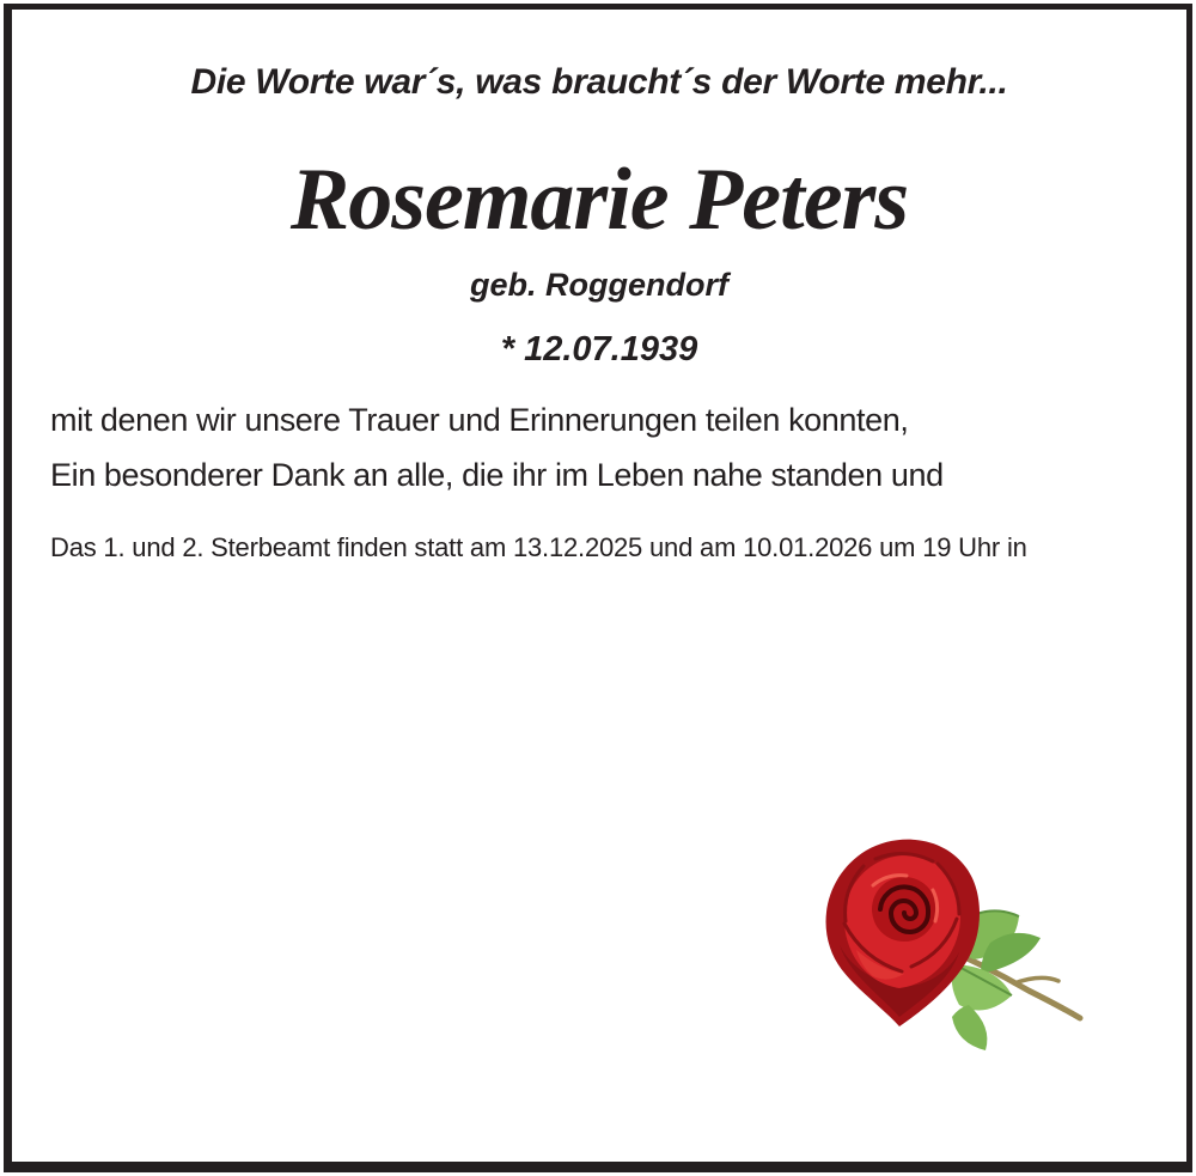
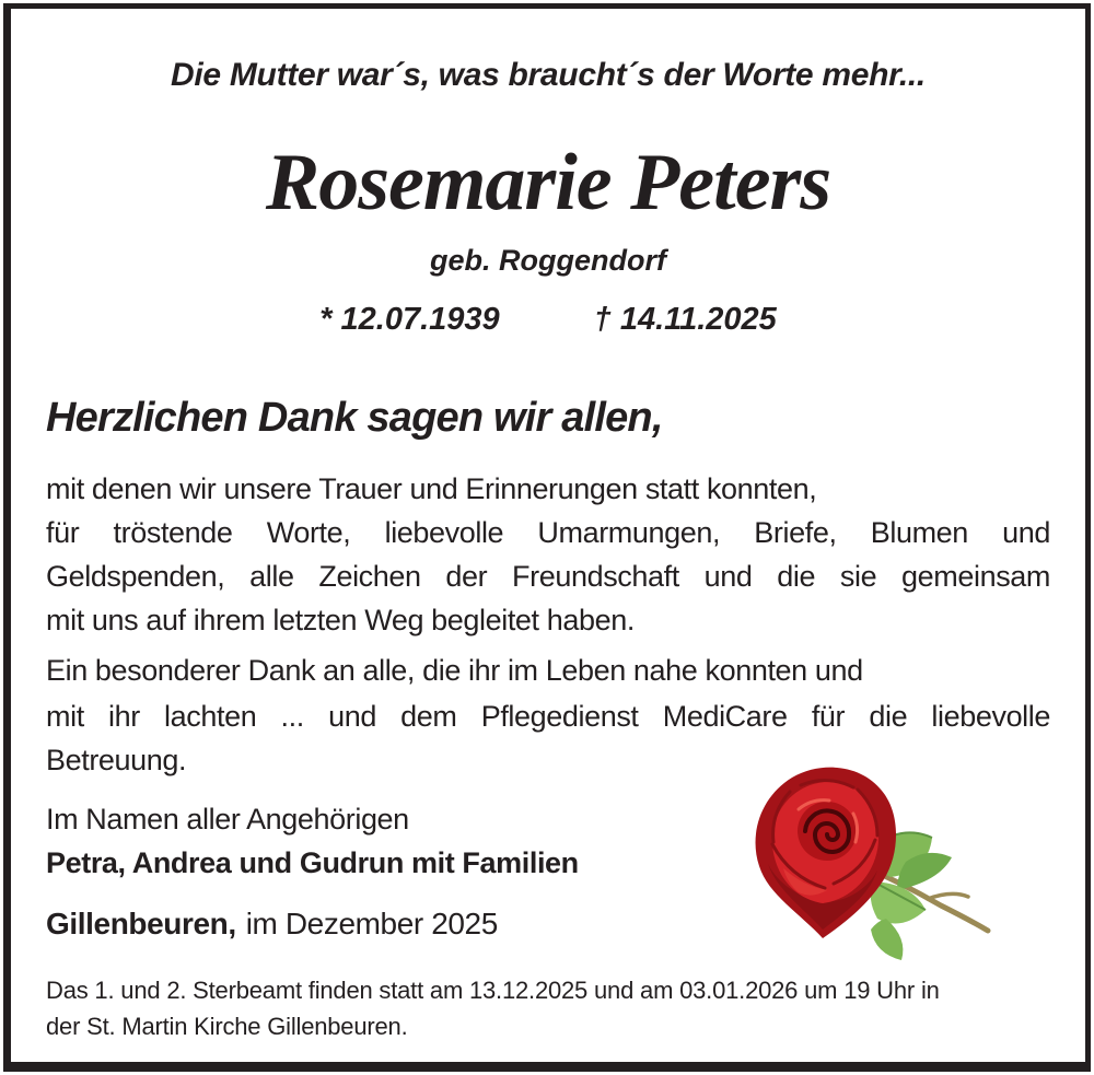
- Die Worte war´s, was braucht´s der Worte mehr...
+ Die Mutter war´s, was braucht´s der Worte mehr...
  Rosemarie Peters
  geb. Roggendorf
  * 12.07.1939
+ † 14.11.2025
+ Herzlichen Dank sagen wir allen,
- mit denen wir unsere Trauer und Erinnerungen teilen konnten,
+ mit denen wir unsere Trauer und Erinnerungen statt konnten,
+ für tröstende Worte, liebevolle Umarmungen, Briefe, Blumen und
+ Geldspenden, alle Zeichen der Freundschaft und die sie gemeinsam
+ mit uns auf ihrem letzten Weg begleitet haben.
- Ein besonderer Dank an alle, die ihr im Leben nahe standen und
+ Ein besonderer Dank an alle, die ihr im Leben nahe konnten und
+ mit ihr lachten ... und dem Pflegedienst MediCare für die liebevolle
+ Betreuung.
+ Im Namen aller Angehörigen
+ Petra, Andrea und Gudrun mit Familien
+ Gillenbeuren, im Dezember 2025
- Das 1. und 2. Sterbeamt finden statt am 13.12.2025 und am 10.01.2026 um 19 Uhr in
+ Das 1. und 2. Sterbeamt finden statt am 13.12.2025 und am 03.01.2026 um 19 Uhr in
+ der St. Martin Kirche Gillenbeuren.
